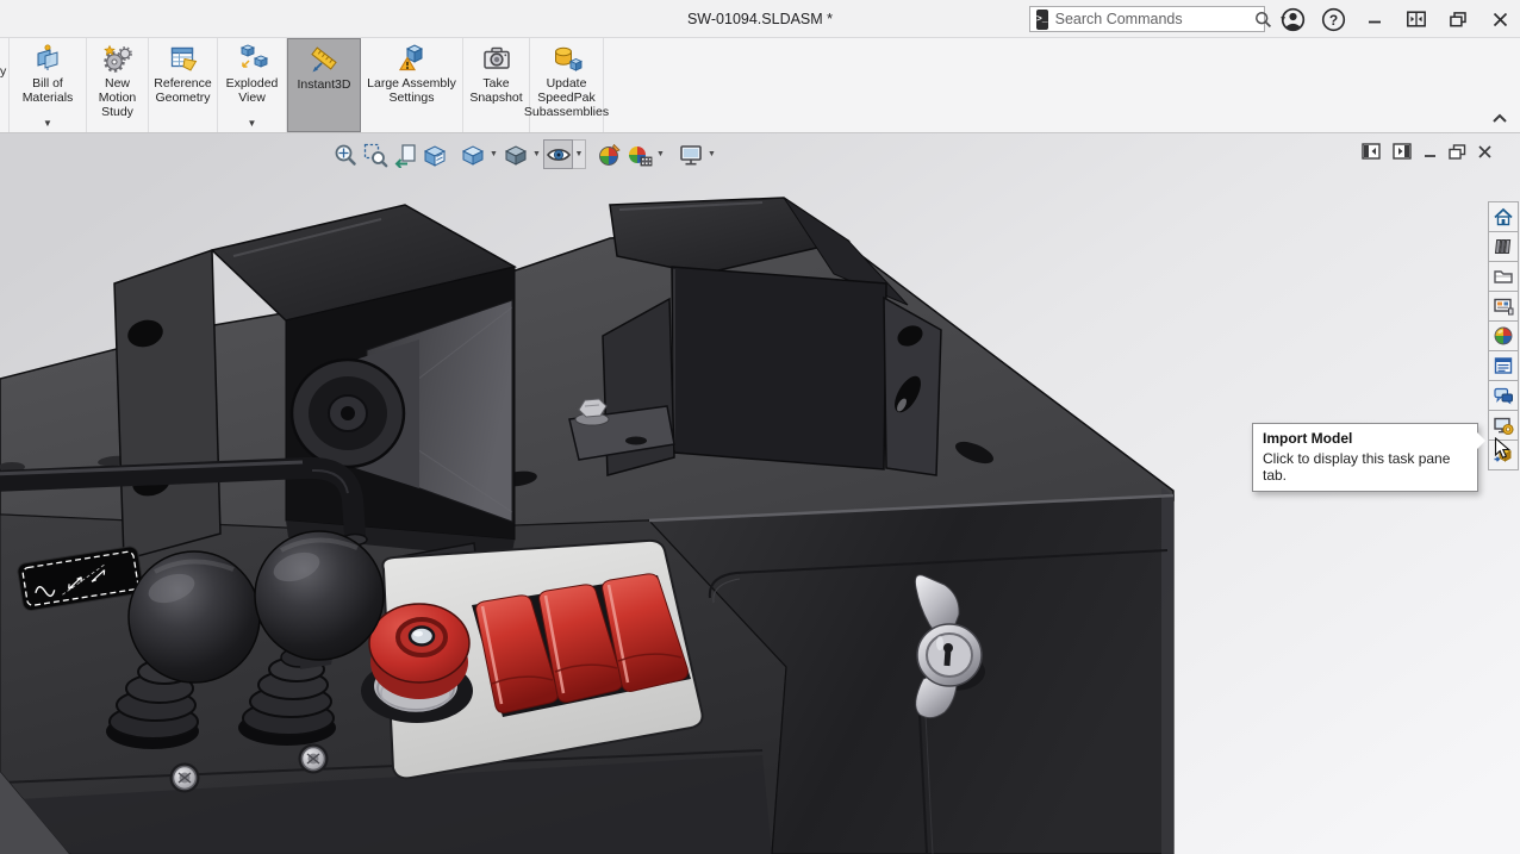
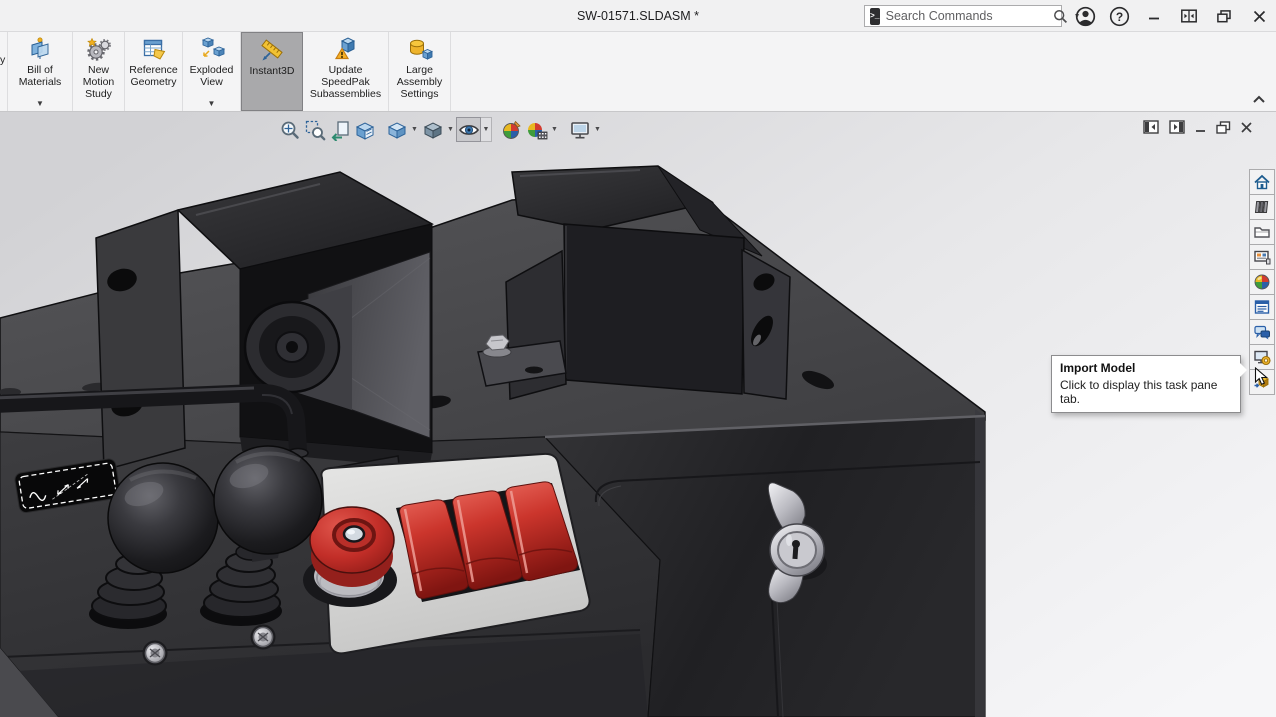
- SW-01094.SLDASM *
+ SW-01571.SLDASM *
  >_
  Search Commands
  ?
  y
  Bill of Materials
  ▼
  New Motion Study
  Reference Geometry
  Exploded View
  ▼
  Instant3D
- Large Assembly Settings
+ Update SpeedPak Subassemblies
- Take Snapshot
- Update SpeedPak Subassemblies
+ Large Assembly Settings
  Import Model
  Click to display this task pane tab.
